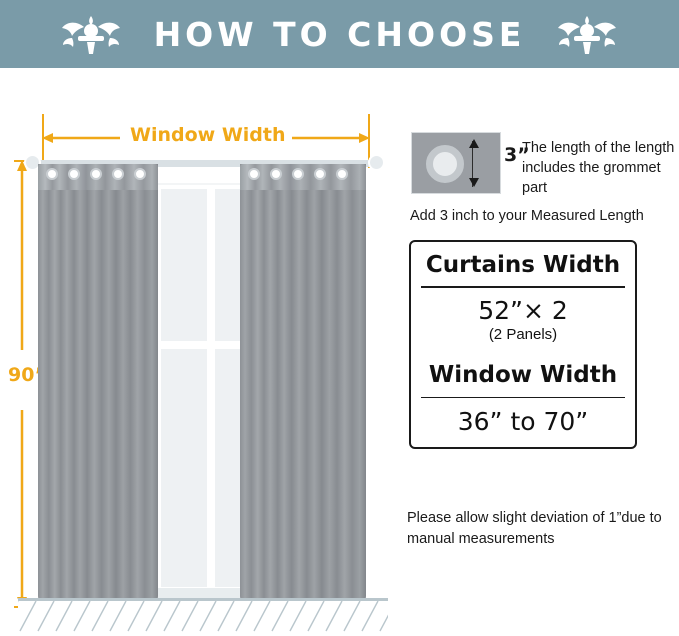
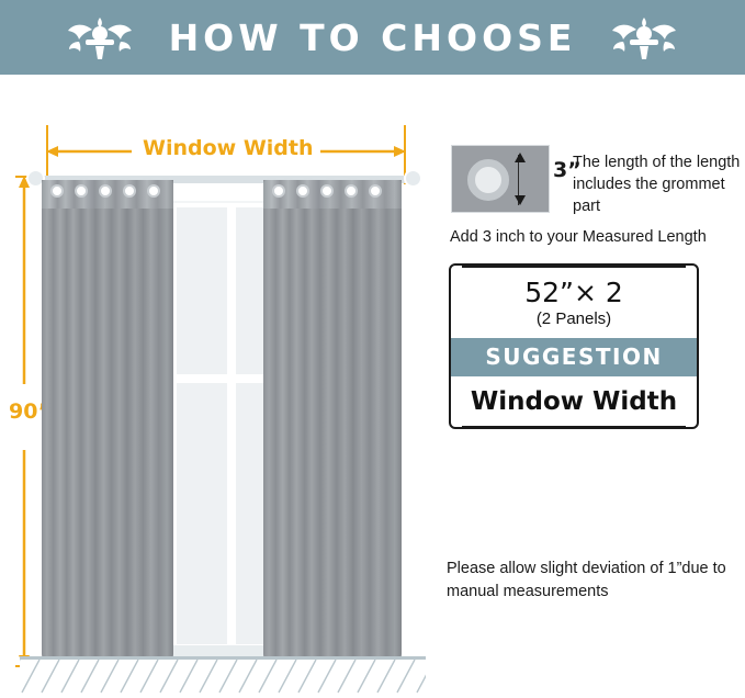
  HOW TO CHOOSE
  Window Width
  3”
  The length of the length includes the grommet part
  Add 3 inch to your Measured Length
- Curtains Width
  52”× 2
  (2 Panels)
+ SUGGESTION
  Window Width
- 36” to 70”
  Please allow slight deviation of 1”due to manual measurements
